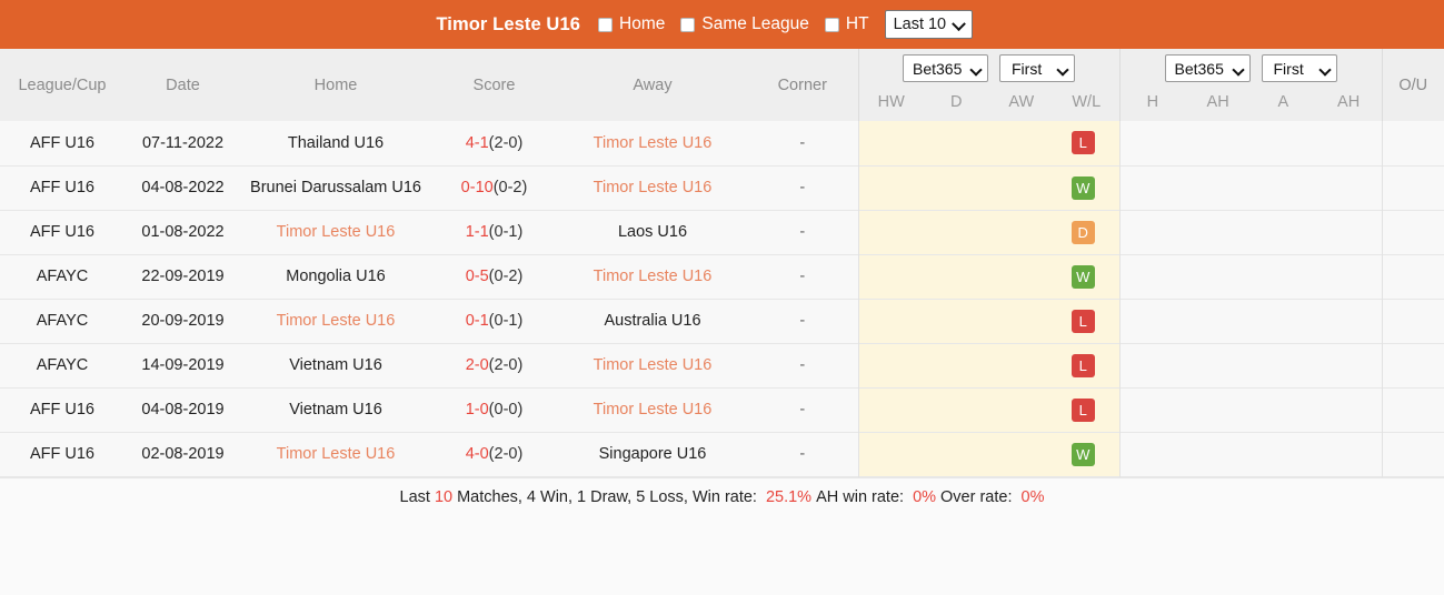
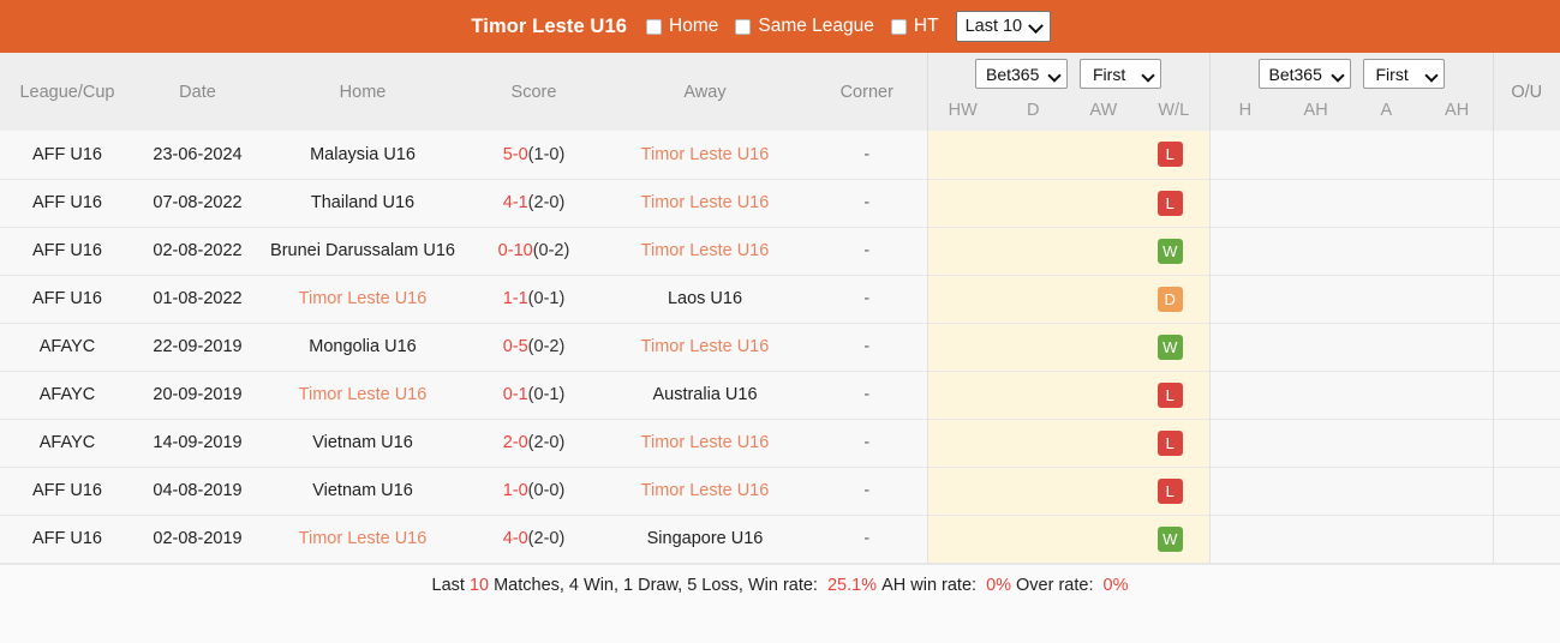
  Timor Leste U16
  Home
  Same League
  HT
  Last 10
  League/Cup	Date	Home	Score	Away	Corner	Bet365 First HW D AW W/L	Bet365 First H AH A AH	O/U
+ AFF U16	23-06-2024	Malaysia U16	5-0(1-0)	Timor Leste U16	-	L
- AFF U16	07-11-2022	Thailand U16	4-1(2-0)	Timor Leste U16	-	L
+ AFF U16	07-08-2022	Thailand U16	4-1(2-0)	Timor Leste U16	-	L
- AFF U16	04-08-2022	Brunei Darussalam U16	0-10(0-2)	Timor Leste U16	-	W
+ AFF U16	02-08-2022	Brunei Darussalam U16	0-10(0-2)	Timor Leste U16	-	W
  AFF U16	01-08-2022	Timor Leste U16	1-1(0-1)	Laos U16	-	D
  AFAYC	22-09-2019	Mongolia U16	0-5(0-2)	Timor Leste U16	-	W
  AFAYC	20-09-2019	Timor Leste U16	0-1(0-1)	Australia U16	-	L
  AFAYC	14-09-2019	Vietnam U16	2-0(2-0)	Timor Leste U16	-	L
  AFF U16	04-08-2019	Vietnam U16	1-0(0-0)	Timor Leste U16	-	L
  AFF U16	02-08-2019	Timor Leste U16	4-0(2-0)	Singapore U16	-	W
  Last
  10
  Matches,
  4 Win,
  1 Draw,
  5 Loss,
  Win rate:
  25.1%
  AH win rate:
  0%
  Over rate:
  0%
